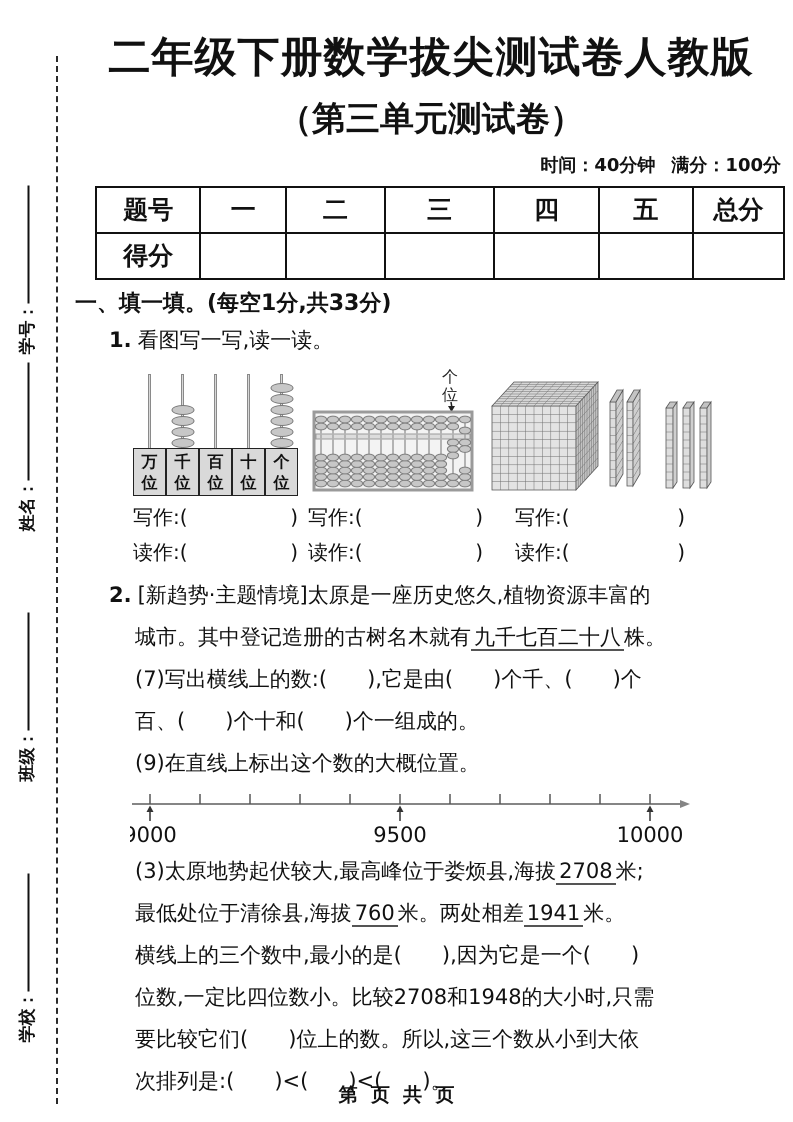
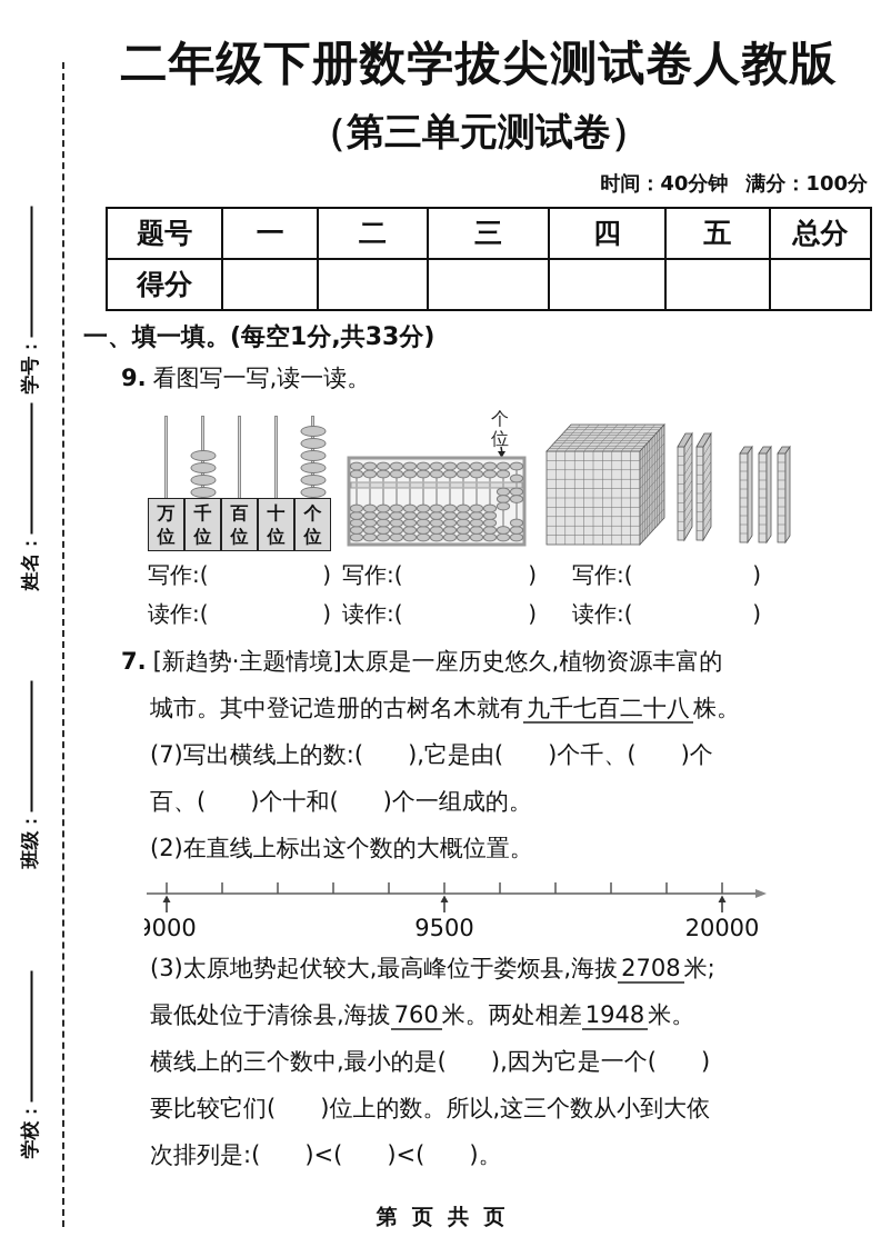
  二年级下册数学拔尖测试卷人教版
  （第三单元测试卷）
  时间：40分钟
  满分：100分
  题号	一	二	三	四	五	总分
  得分
  一、填一填。(每空1分,共33分)
- 1. 看图写一写,读一读。
+ 9. 看图写一写,读一读。
  万
  位
  千
  位
  百
  位
  十
  位
  个
  位
  个
  位
  写作:(
  )
  写作:(
  )
  写作:(
  )
  读作:(
  )
  读作:(
  )
  读作:(
  )
- 2. [新趋势·主题情境]太原是一座历史悠久,植物资源丰富的
+ 7. [新趋势·主题情境]太原是一座历史悠久,植物资源丰富的
  城市。其中登记造册的古树名木就有 九千七百二十八 株。
  (7)写出横线上的数:( ),它是由( )个千、( )个
  百、( )个十和( )个一组成的。
- (9)在直线上标出这个数的大概位置。
+ (2)在直线上标出这个数的大概位置。
  9000
  9500
- 10000
+ 20000
  (3)太原地势起伏较大,最高峰位于娄烦县,海拔 2708 米;
- 最低处位于清徐县,海拔 760 米。两处相差 1941 米。
+ 最低处位于清徐县,海拔 760 米。两处相差 1948 米。
  横线上的三个数中,最小的是( ),因为它是一个( )
- 位数,一定比四位数小。比较2708和1948的大小时,只需
  要比较它们( )位上的数。所以,这三个数从小到大依
  次排列是:( )<( )<( )。
  第 页 共 页
